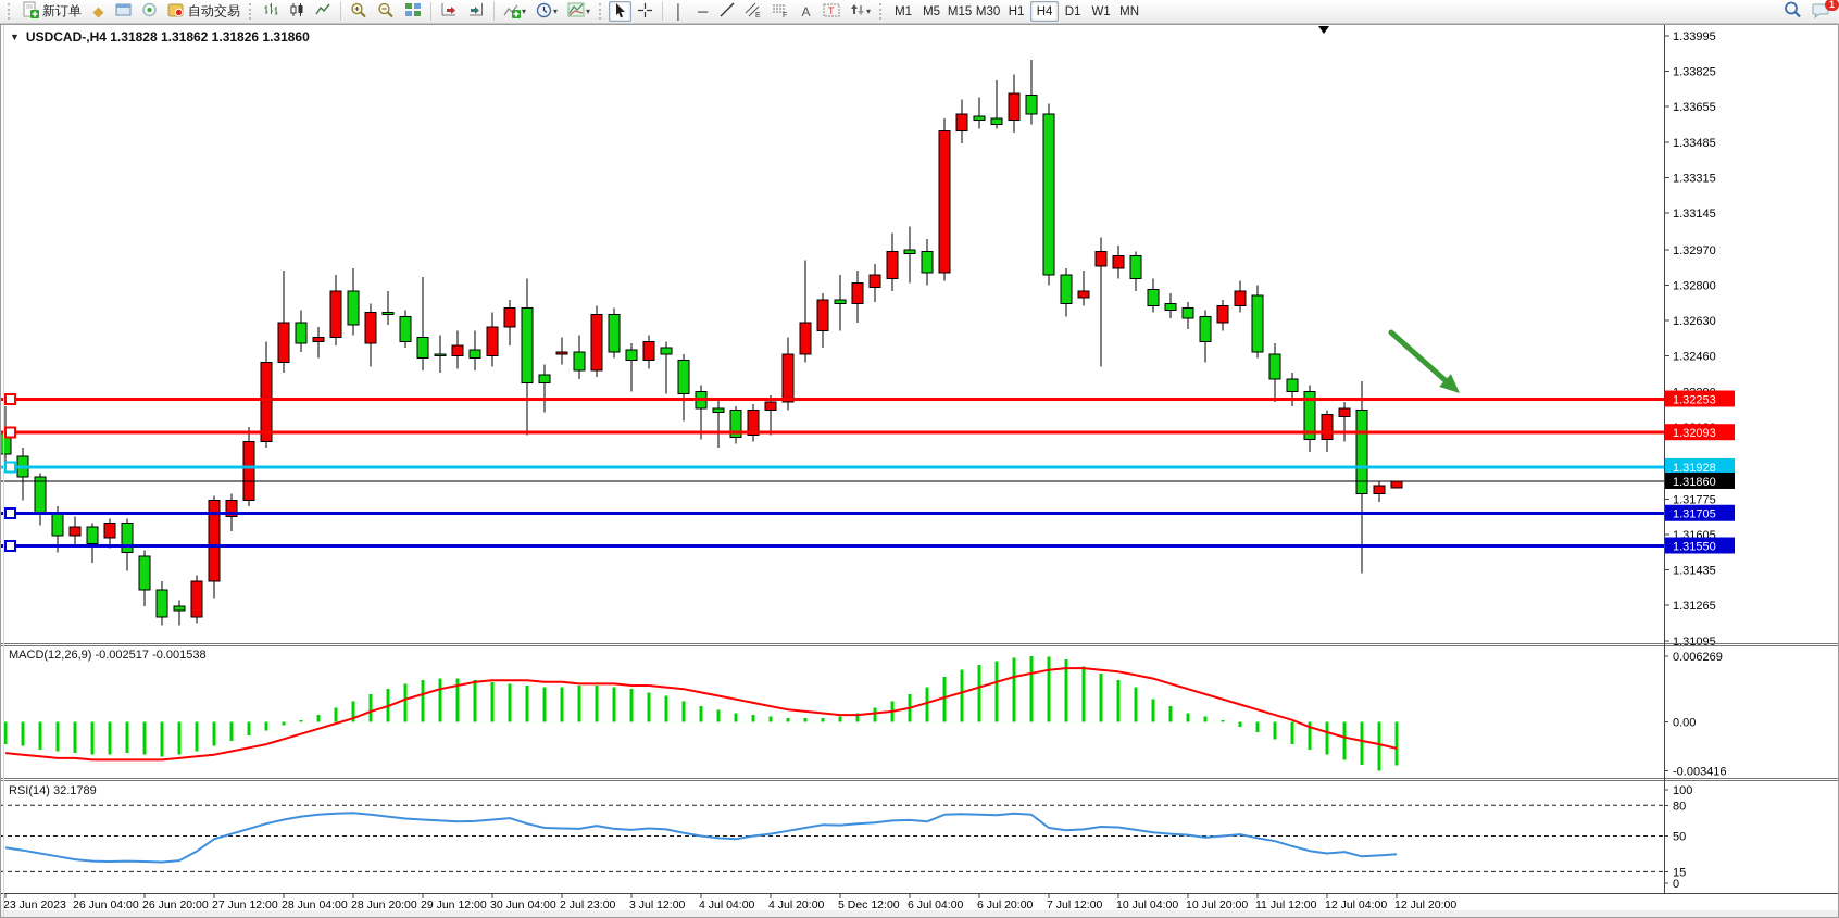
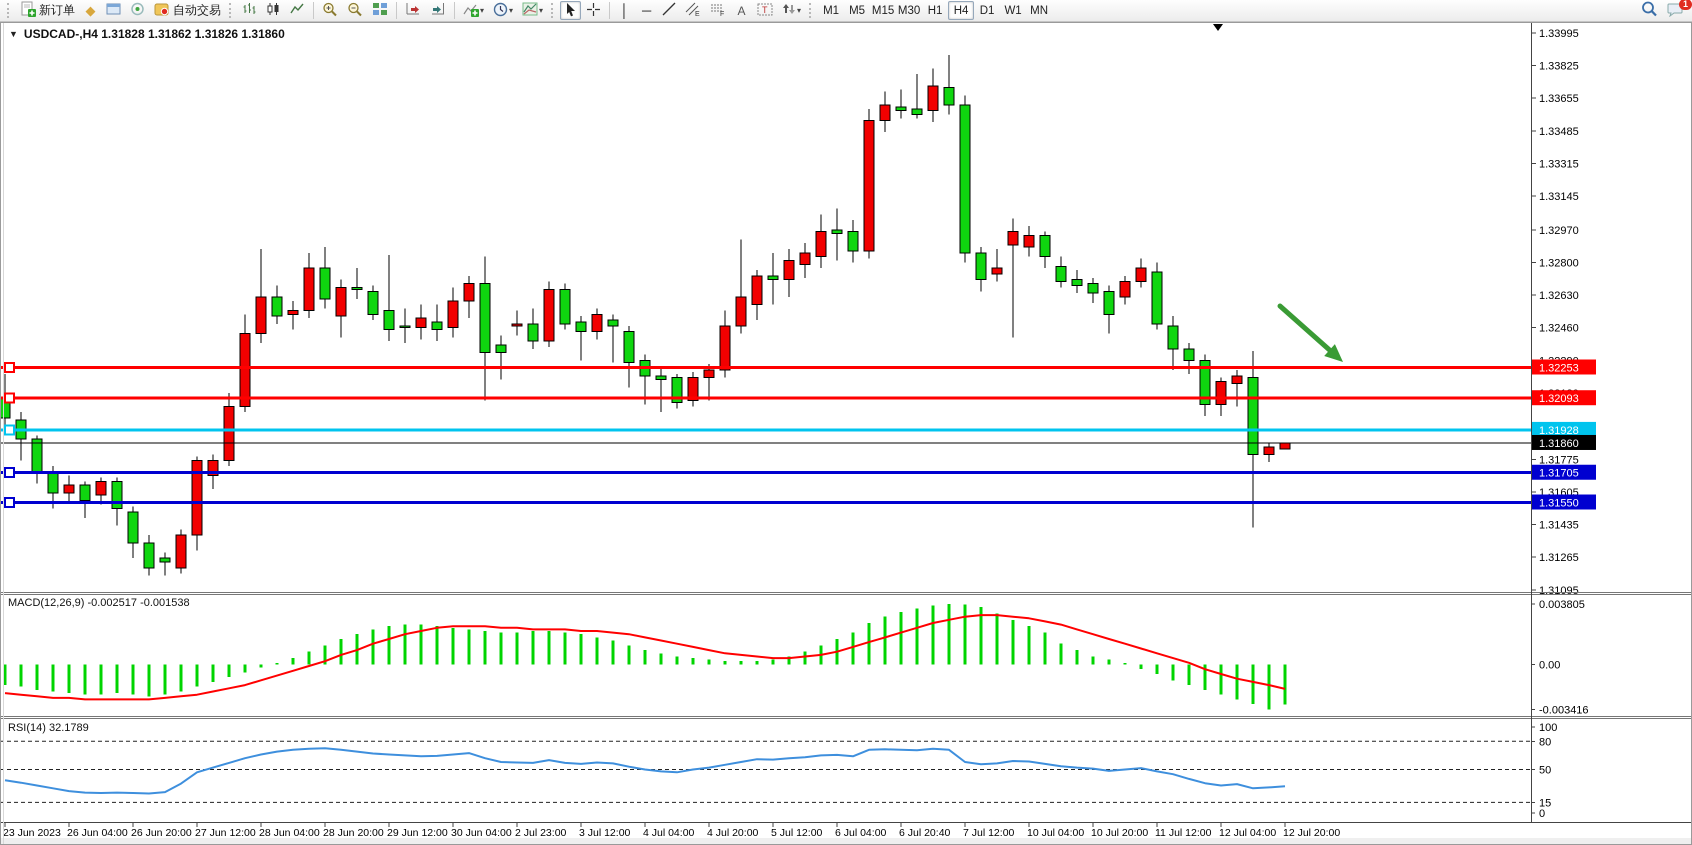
  新订单
  ◆
  自动交易
  ▾
  ▾
  ▾
  │
  ─
  A
  T
  ▾
  M1 M5 M15 M30 H1 H4 D1 W1 MN
  1
  ▼
  USDCAD-,H4 1.31828 1.31862 1.31826 1.31860
  MACD(12,26,9) -0.002517 -0.001538
  RSI(14) 32.1789
  1.33995
  1.33825
  1.33655
  1.33485
  1.33315
  1.33145
  1.32970
  1.32800
  1.32630
  1.32460
  1.31775
  1.31605
  1.31435
  1.31265
  1.31095
  100
  80
  50
  15
  0
- 0.006269
+ 0.003805
  0.00
  -0.003416
  1.32253
  1.32093
  1.31928
  1.31705
  1.31550
  1.31860
  23 Jun 2023
  26 Jun 04:00
  26 Jun 20:00
  27 Jun 12:00
  28 Jun 04:00
  28 Jun 20:00
  29 Jun 12:00
  30 Jun 04:00
  2 Jul 23:00
  3 Jul 12:00
  4 Jul 04:00
  4 Jul 20:00
- 5 Dec 12:00
+ 5 Jul 12:00
  6 Jul 04:00
- 6 Jul 20:00
+ 6 Jul 20:40
  7 Jul 12:00
  10 Jul 04:00
  10 Jul 20:00
  11 Jul 12:00
  12 Jul 04:00
  12 Jul 20:00
